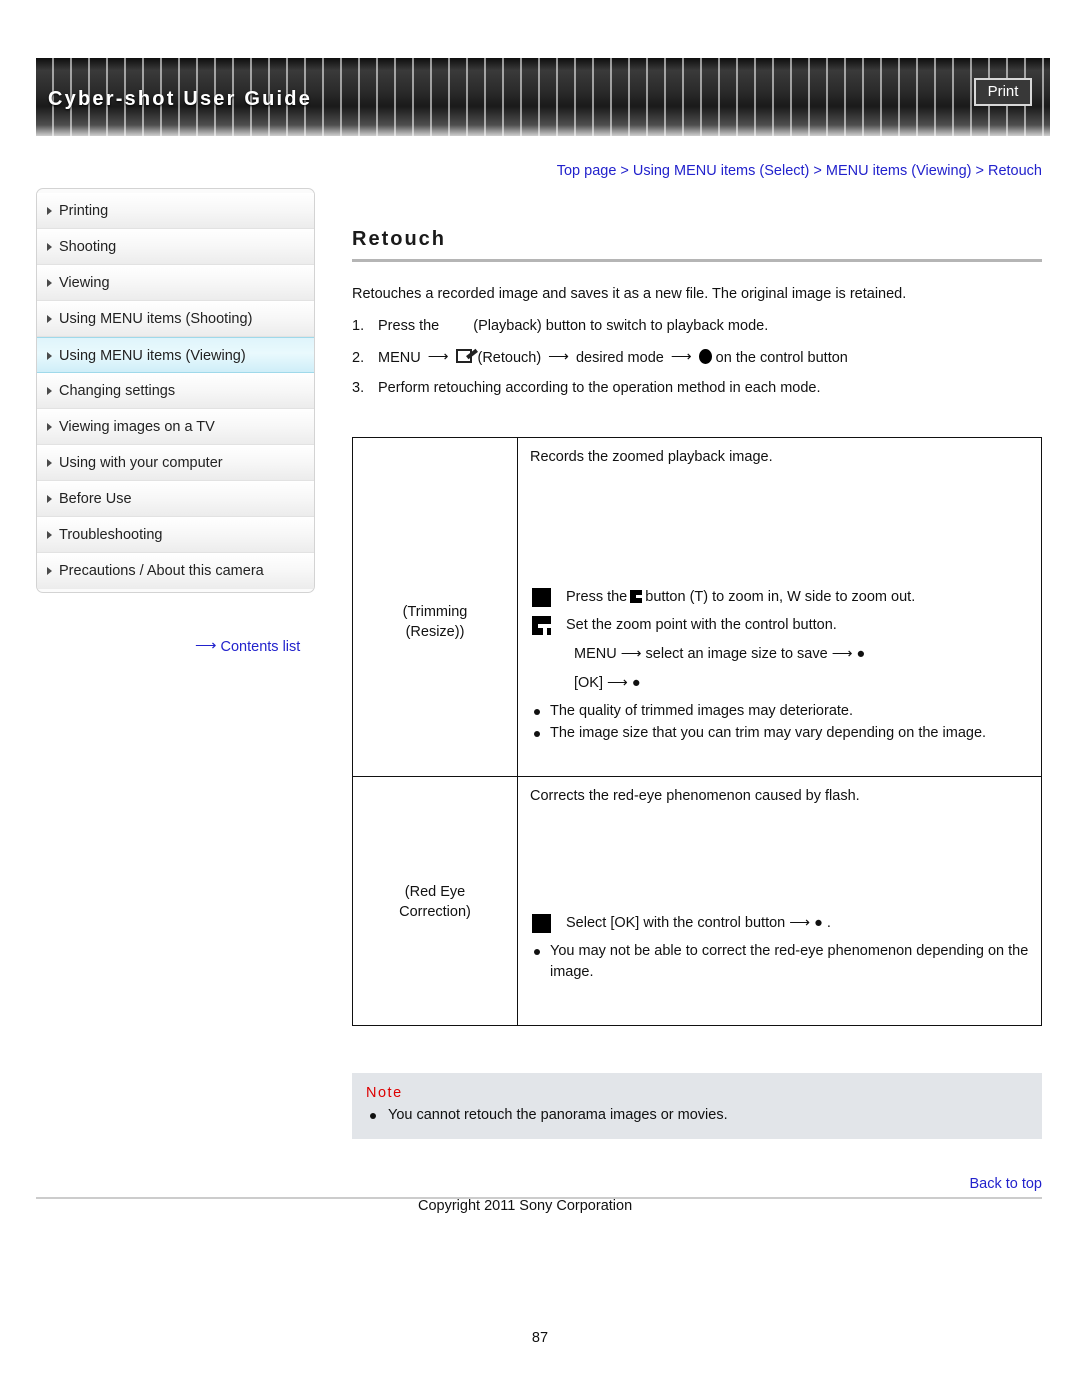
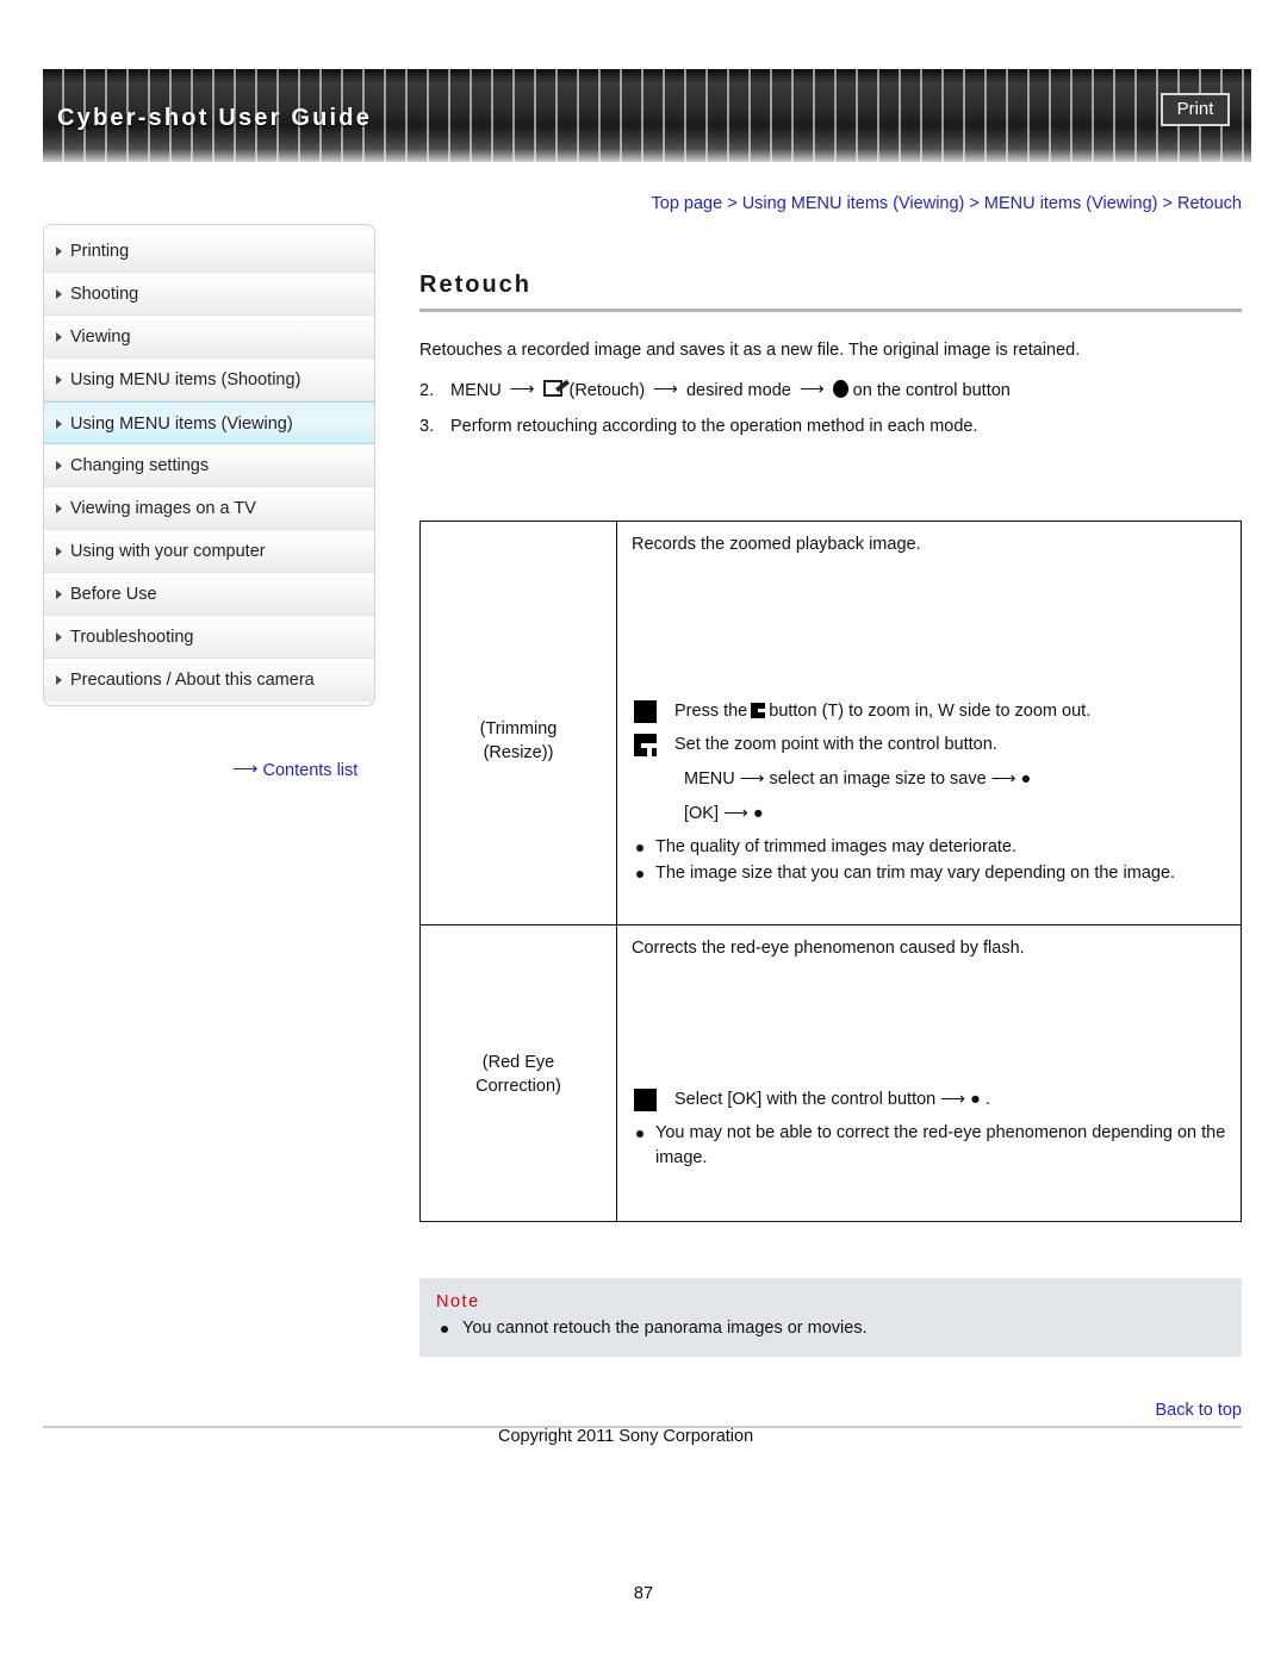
  Cyber-shot User Guide
  Print
- Top page > Using MENU items (Select) > MENU items (Viewing) > Retouch
+ Top page > Using MENU items (Viewing) > MENU items (Viewing) > Retouch
  Printing
  Shooting
  Viewing
  Using MENU items (Shooting)
  Using MENU items (Viewing)
  Changing settings
  Viewing images on a TV
  Using with your computer
  Before Use
  Troubleshooting
  Precautions / About this camera
  ⟶ Contents list
  Retouch
  Retouches a recorded image and saves it as a new file. The original image is retained.
- 1. Press the (Playback) button to switch to playback mode.
  2. MENU ⟶ (Retouch) ⟶ desired mode ⟶ on the control button
  3. Perform retouching according to the operation method in each mode.
  (Trimming (Resize))	Records the zoomed playback image. Press the button (T) to zoom in, W side to zoom out. Set the zoom point with the control button. MENU ⟶ select an image size to save ⟶ ● [OK] ⟶ ● The quality of trimmed images may deteriorate. The image size that you can trim may vary depending on the image.
  (Red Eye Correction)	Corrects the red-eye phenomenon caused by flash. Select [OK] with the control button ⟶ ● . You may not be able to correct the red-eye phenomenon depending on the image.
  Note
  You cannot retouch the panorama images or movies.
  Back to top
  Copyright 2011 Sony Corporation
  87
